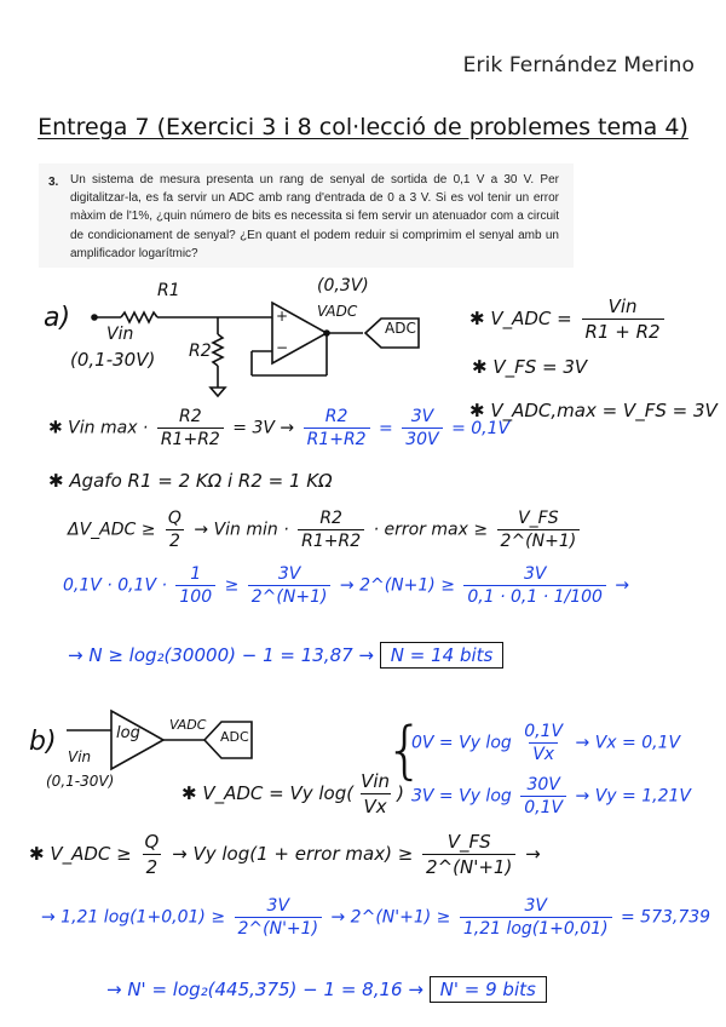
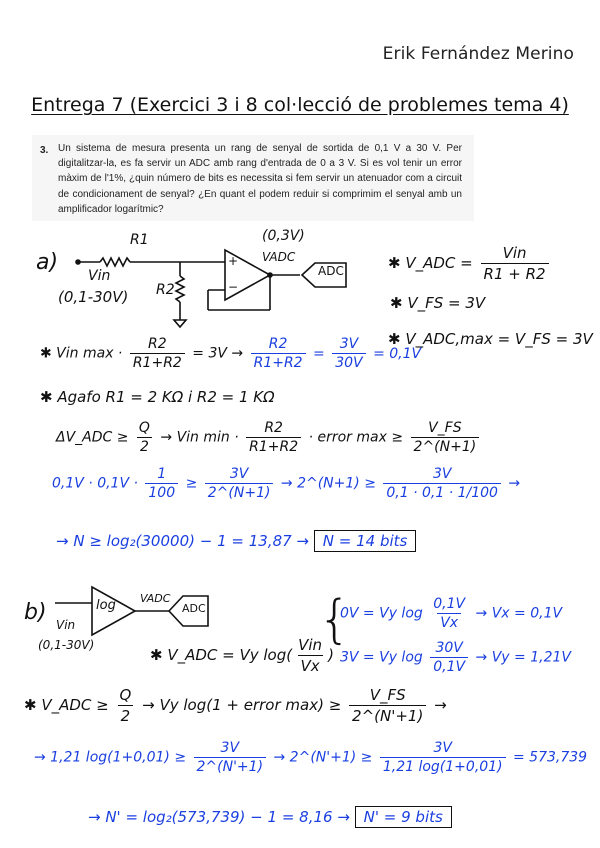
  Erik Fernández Merino
  Entrega 7 (Exercici 3 i 8 col·lecció de problemes tema 4)
  3.
  Un sistema de mesura presenta un rang de senyal de sortida de 0,1 V a 30 V. Per digitalitzar-la, es fa servir un ADC amb rang d'entrada de 0 a 3 V. Si es vol tenir un error màxim de l'1%, ¿quin número de bits es necessita si fem servir un atenuador com a circuit de condicionament de senyal? ¿En quant el podem reduir si comprimim el senyal amb un amplificador logarítmic?
  a)
  R1
  R2
  Vin
  (0,1-30V)
  (0,3V)
  VADC
  ADC
  +
  −
  ✱ V_ADC =
  Vin
  R1 + R2
  ✱ V_FS = 3V
  ✱ V_ADC,max = V_FS = 3V
  ✱ Vin max ·
  R2
  R1+R2
  = 3V →
  R2
  R1+R2
  =
  3V
  30V
  = 0,1V
  ✱ Agafo R1 = 2 KΩ i R2 = 1 KΩ
  ΔV_ADC ≥
  Q
  2
  → Vin min ·
  R2
  R1+R2
  · error max ≥
  V_FS
  2^(N+1)
  0,1V · 0,1V ·
  1
  100
  ≥
  3V
  2^(N+1)
  → 2^(N+1) ≥
  3V
  0,1 · 0,1 · 1/100
  →
  → N ≥ log₂(30000) − 1 = 13,87 → N = 14 bits
  b)
  log
  VADC
  ADC
  Vin
  (0,1-30V)
  ✱ V_ADC = Vy log(
  Vin
  Vx
  )
  {
  0V = Vy log
  0,1V
  Vx
  → Vx = 0,1V
  3V = Vy log
  30V
  0,1V
  → Vy = 1,21V
  ✱ V_ADC ≥
  Q
  2
  → Vy log(1 + error max) ≥
  V_FS
  2^(N'+1)
  →
  → 1,21 log(1+0,01) ≥
  3V
  2^(N'+1)
  → 2^(N'+1) ≥
  3V
  1,21 log(1+0,01)
  = 573,739
- → N' = log₂(445,375) − 1 = 8,16 → N' = 9 bits
+ → N' = log₂(573,739) − 1 = 8,16 → N' = 9 bits
